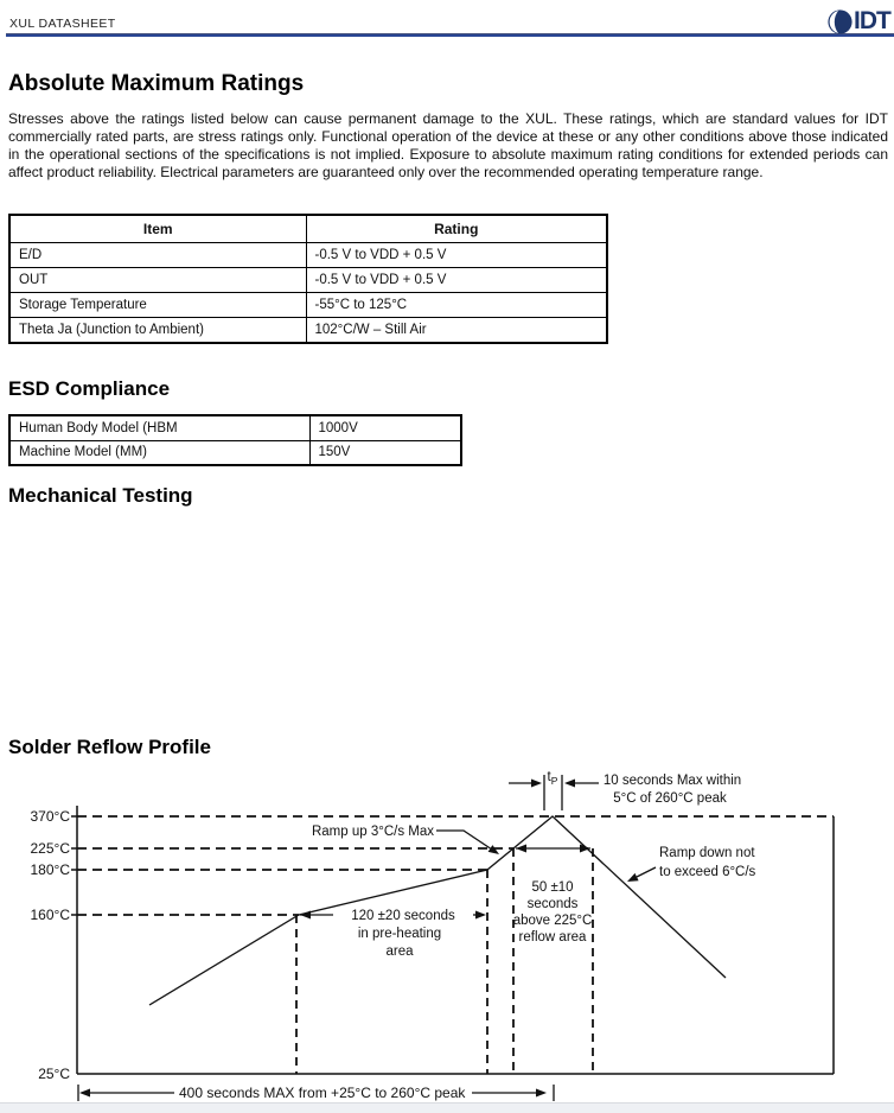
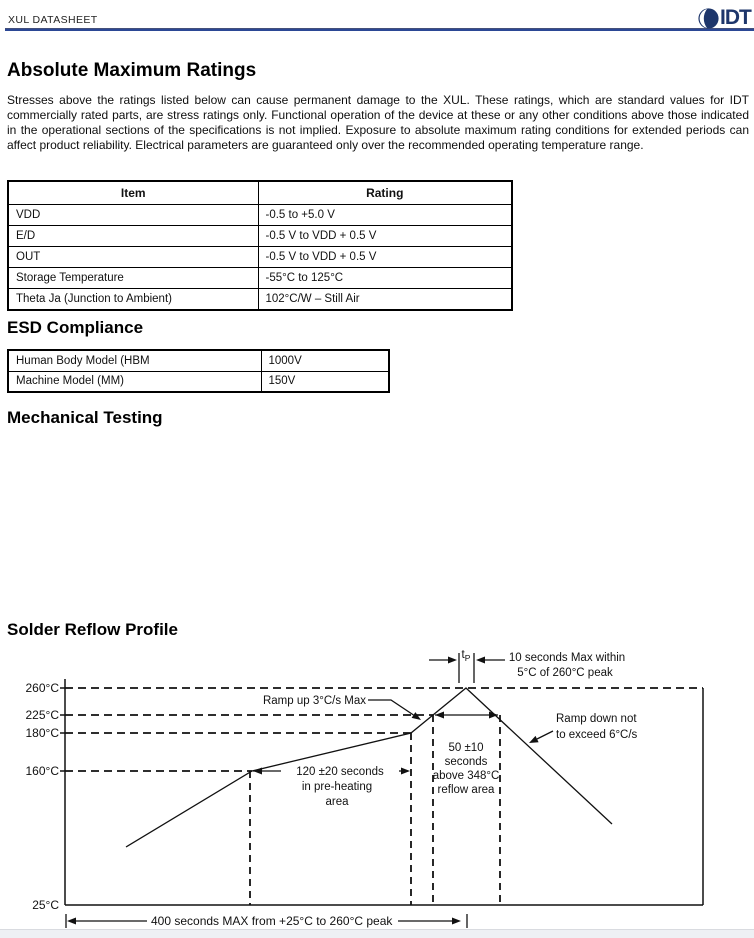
  XUL DATASHEET
  IDT
  Absolute Maximum Ratings
  Stresses above the ratings listed below can cause permanent damage to the XUL. These ratings, which are standard values for IDT commercially rated parts, are stress ratings only. Functional operation of the device at these or any other conditions above those indicated in the operational sections of the specifications is not implied. Exposure to absolute maximum rating conditions for extended periods can affect product reliability. Electrical parameters are guaranteed only over the recommended operating temperature range.
  Item	Rating
+ VDD	-0.5 to +5.0 V
  E/D	-0.5 V to VDD + 0.5 V
  OUT	-0.5 V to VDD + 0.5 V
  Storage Temperature	-55°C to 125°C
  Theta Ja (Junction to Ambient)	102°C/W – Still Air
  ESD Compliance
  Human Body Model (HBM	1000V
  Machine Model (MM)	150V
  Mechanical Testing
  Solder Reflow Profile
- 370°C
+ 260°C
  225°C
  180°C
  160°C
  25°C
  tP
  10 seconds Max within
  5°C of 260°C peak
  Ramp up 3°C/s Max
  50 ±10
  seconds
- above 225°C
+ above 348°C
  reflow area
  Ramp down not
  to exceed 6°C/s
  120 ±20 seconds
  in pre-heating
  area
  400 seconds MAX from +25°C to 260°C peak
